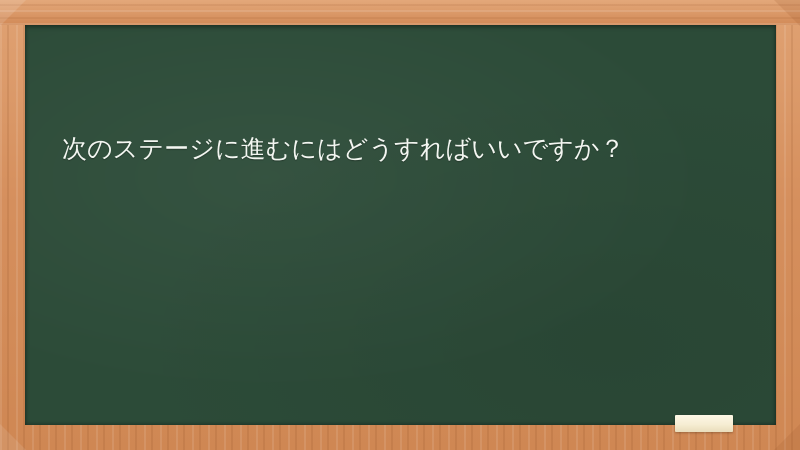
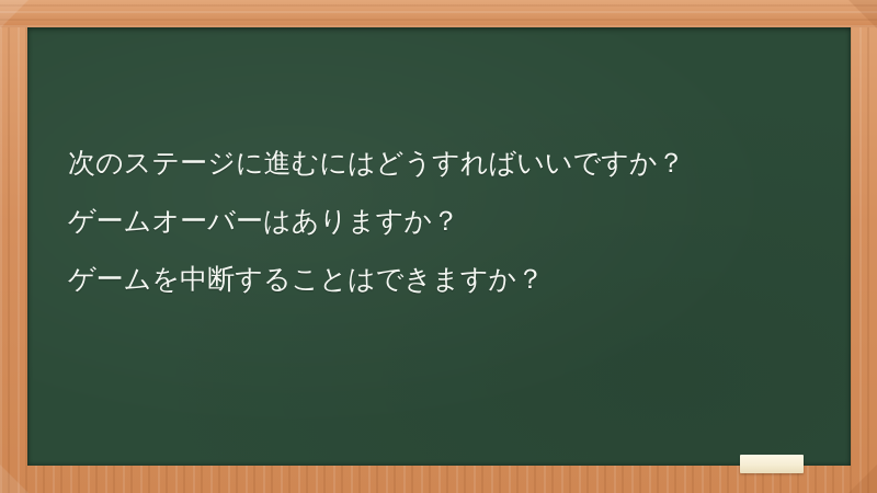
  次のステージに進むにはどうすればいいですか？
+ ゲームオーバーはありますか？
+ ゲームを中断することはできますか？
